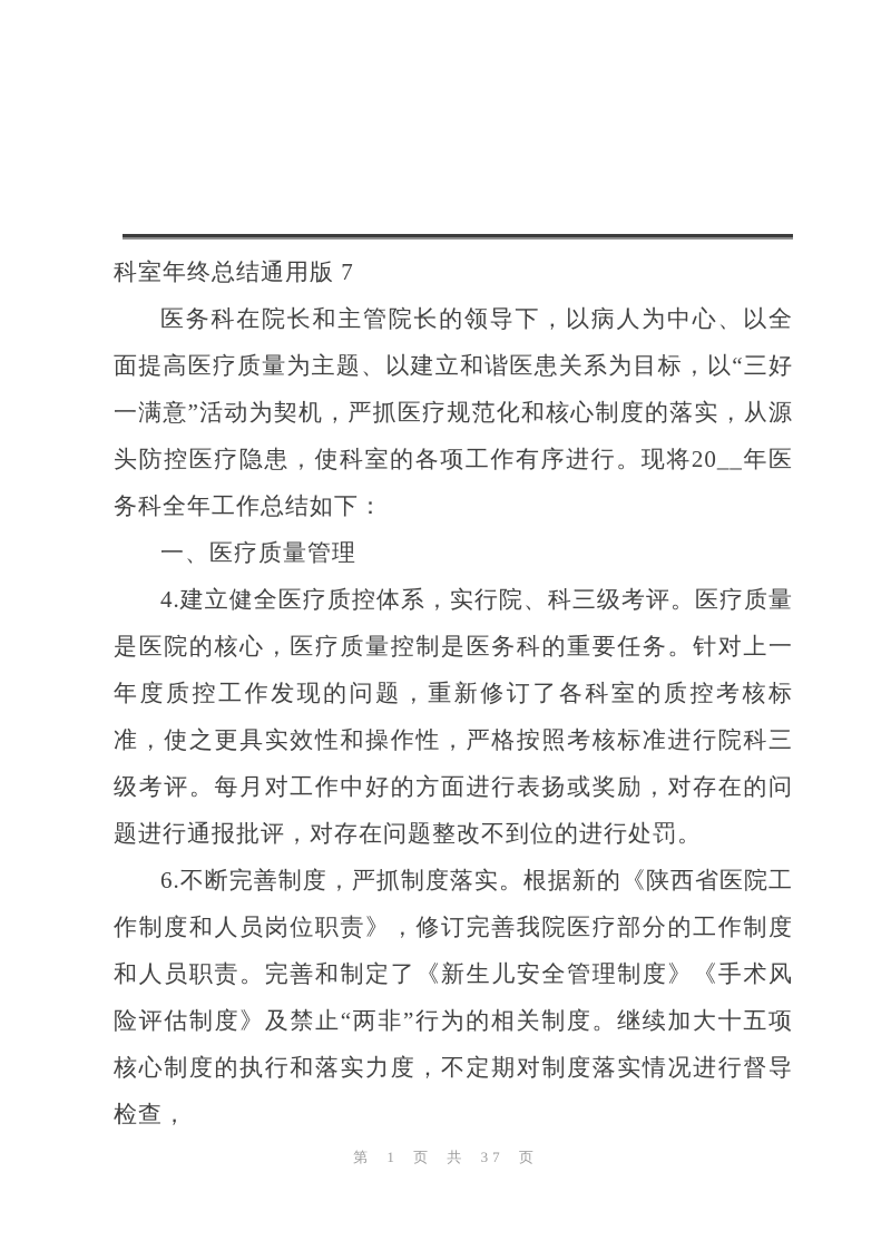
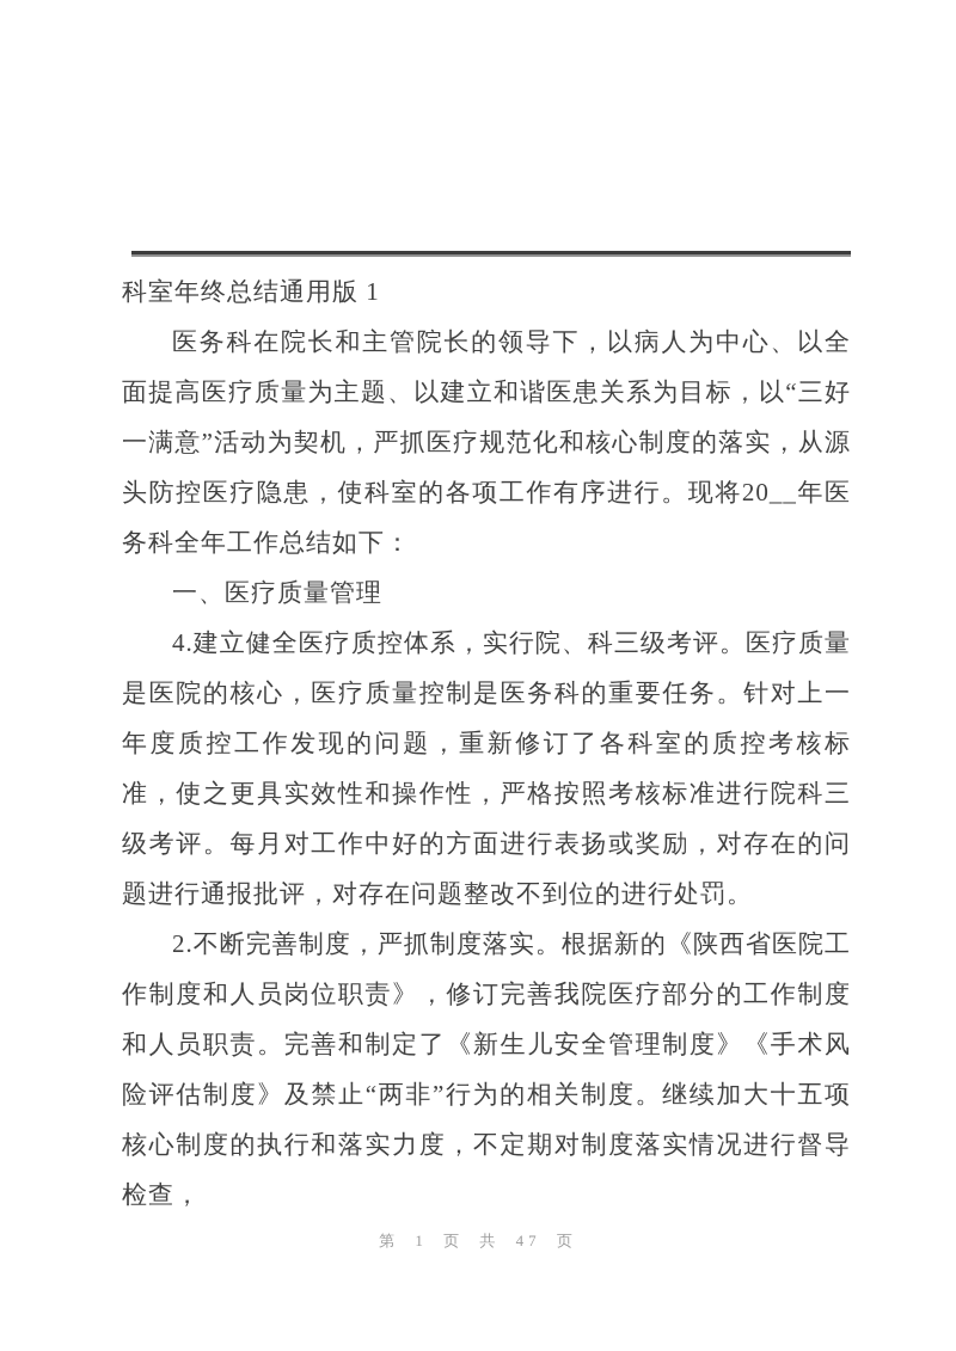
- 科室年终总结通用版 7
+ 科室年终总结通用版 1
  医务科在院长和主管院长的领导下，以病人为中心、以全面提高医疗质量为主题、以建立和谐医患关系为目标，以“三好一满意”活动为契机，严抓医疗规范化和核心制度的落实，从源头防控医疗隐患，使科室的各项工作有序进行。现将20__年医务科全年工作总结如下：
  一、医疗质量管理
  4.建立健全医疗质控体系，实行院、科三级考评。医疗质量是医院的核心，医疗质量控制是医务科的重要任务。针对上一年度质控工作发现的问题，重新修订了各科室的质控考核标准，使之更具实效性和操作性，严格按照考核标准进行院科三级考评。每月对工作中好的方面进行表扬或奖励，对存在的问题进行通报批评，对存在问题整改不到位的进行处罚。
- 6.不断完善制度，严抓制度落实。根据新的《陕西省医院工作制度和人员岗位职责》，修订完善我院医疗部分的工作制度和人员职责。完善和制定了《新生儿安全管理制度》《手术风险评估制度》及禁止“两非”行为的相关制度。继续加大十五项核心制度的执行和落实力度，不定期对制度落实情况进行督导检查，
+ 2.不断完善制度，严抓制度落实。根据新的《陕西省医院工作制度和人员岗位职责》，修订完善我院医疗部分的工作制度和人员职责。完善和制定了《新生儿安全管理制度》《手术风险评估制度》及禁止“两非”行为的相关制度。继续加大十五项核心制度的执行和落实力度，不定期对制度落实情况进行督导检查，
- 第 1 页 共 37 页
+ 第 1 页 共 47 页
